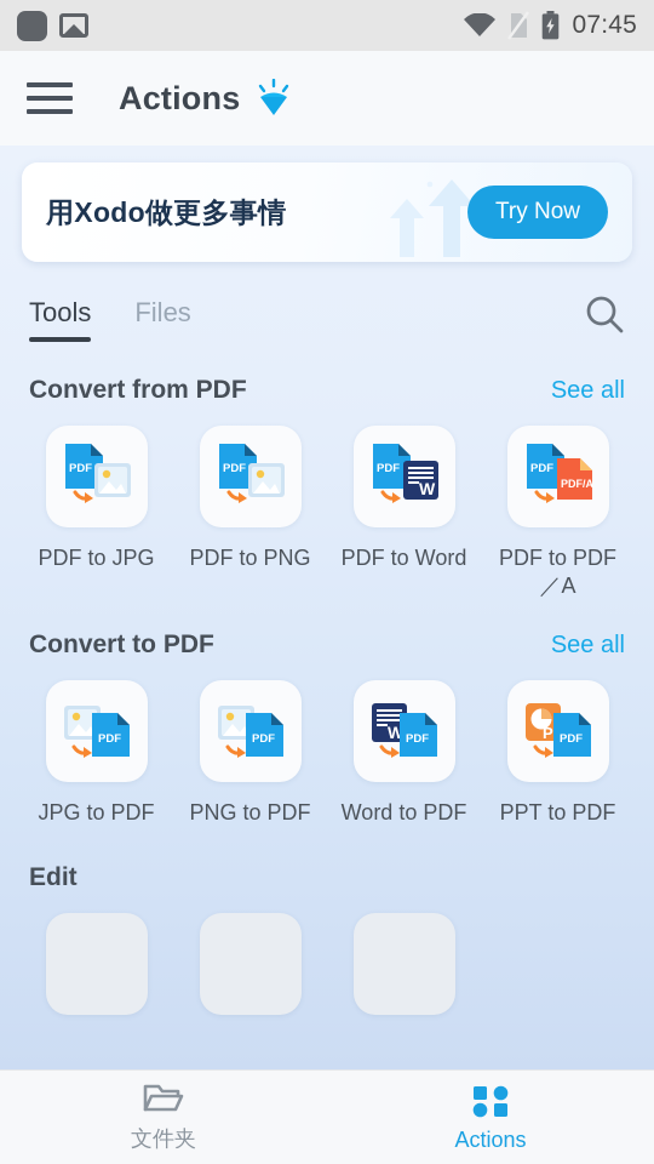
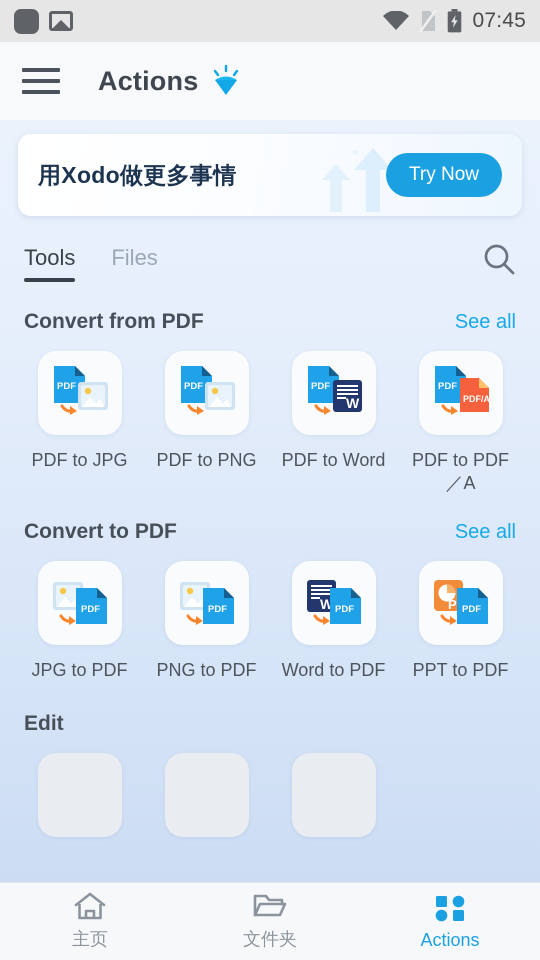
  07:45
  Actions
  用Xodo做更多事情
  Try Now
  Tools
  Files
  Convert from PDF
  See all
  PDF
  PDF to JPG
  PDF
  PDF to PNG
  PDF
  W
  PDF to Word
  PDF
  PDF/A
  PDF to PDF／A
  Convert to PDF
  See all
  PDF
  JPG to PDF
  PDF
  PNG to PDF
  W
  PDF
  Word to PDF
  P
  PDF
  PPT to PDF
  Edit
+ 主页
  文件夹
  Actions
